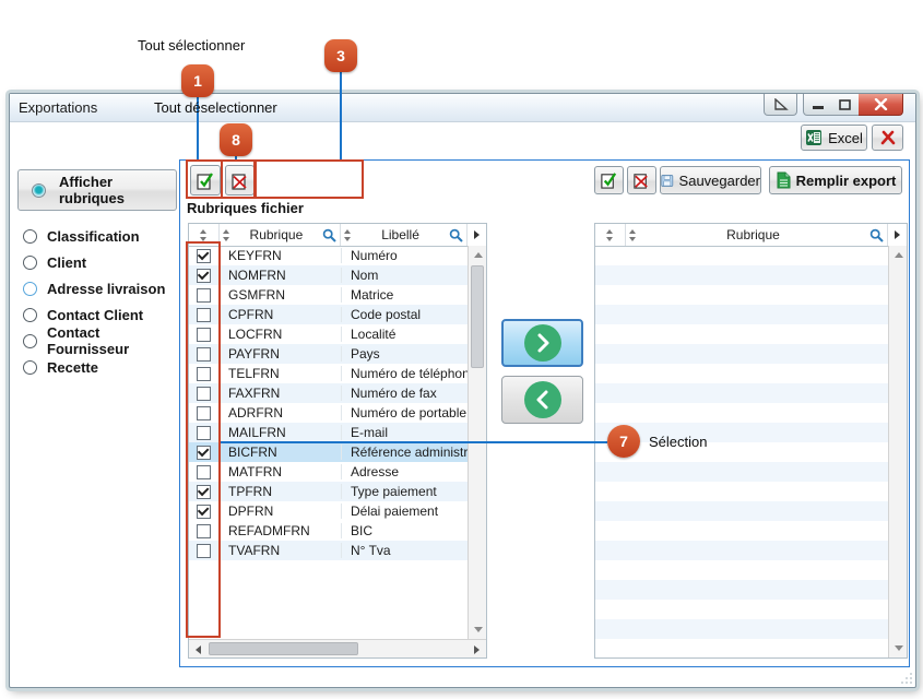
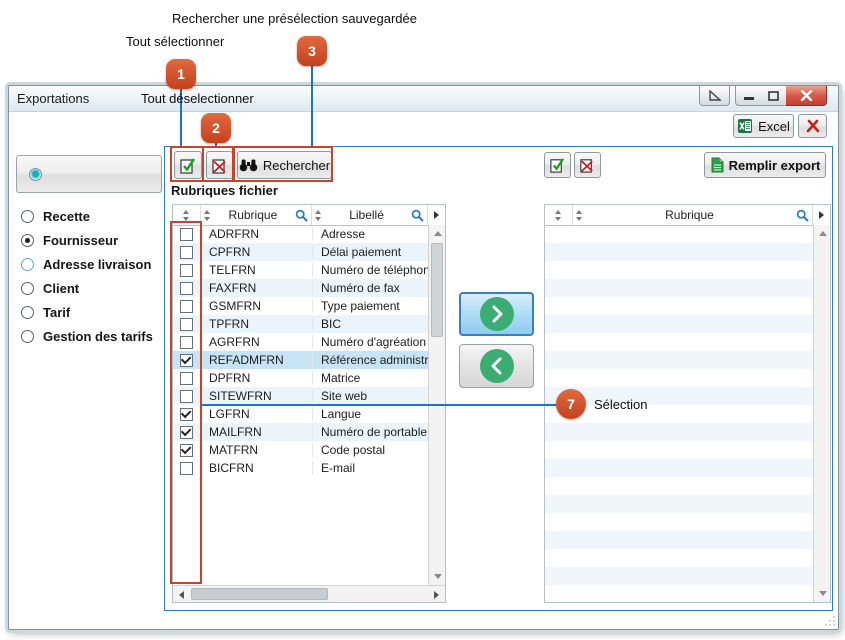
  Exportations
  Excel
- Afficher rubriques
- Classification
- Client
+ Recette
+ Fournisseur
  Adresse livraison
- Contact Client
- Contact Fournisseur
- Recette
+ Client
+ Tarif
+ Gestion des tarifs
+ Rechercher
  Rubriques fichier
  Rubrique
  Libellé
- KEYFRN
- Numéro
- NOMFRN
- Nom
- GSMFRN
+ ADRFRN
- Matrice
+ Adresse
  CPFRN
- Code postal
+ Délai paiement
- LOCFRN
- Localité
- PAYFRN
- Pays
  TELFRN
  Numéro de téléphon
  FAXFRN
  Numéro de fax
- ADRFRN
+ GSMFRN
- Numéro de portable
+ Type paiement
- MAILFRN
+ TPFRN
- E-mail
+ BIC
+ AGRFRN
+ Numéro d'agréation
- BICFRN
+ REFADMFRN
  Référence administr
- MATFRN
+ DPFRN
- Adresse
+ Matrice
+ SITEWFRN
+ Site web
+ LGFRN
+ Langue
- TPFRN
+ MAILFRN
- Type paiement
+ Numéro de portable
- DPFRN
+ MATFRN
- Délai paiement
+ Code postal
- REFADMFRN
+ BICFRN
- BIC
+ E-mail
- TVAFRN
- N° Tva
- Sauvegarder
  Remplir export
  Rubrique
+ Rechercher une présélection sauvegardée
  Tout sélectionner
  Tout déselectionner
  Sélection
  1
- 8
+ 2
  3
  7
